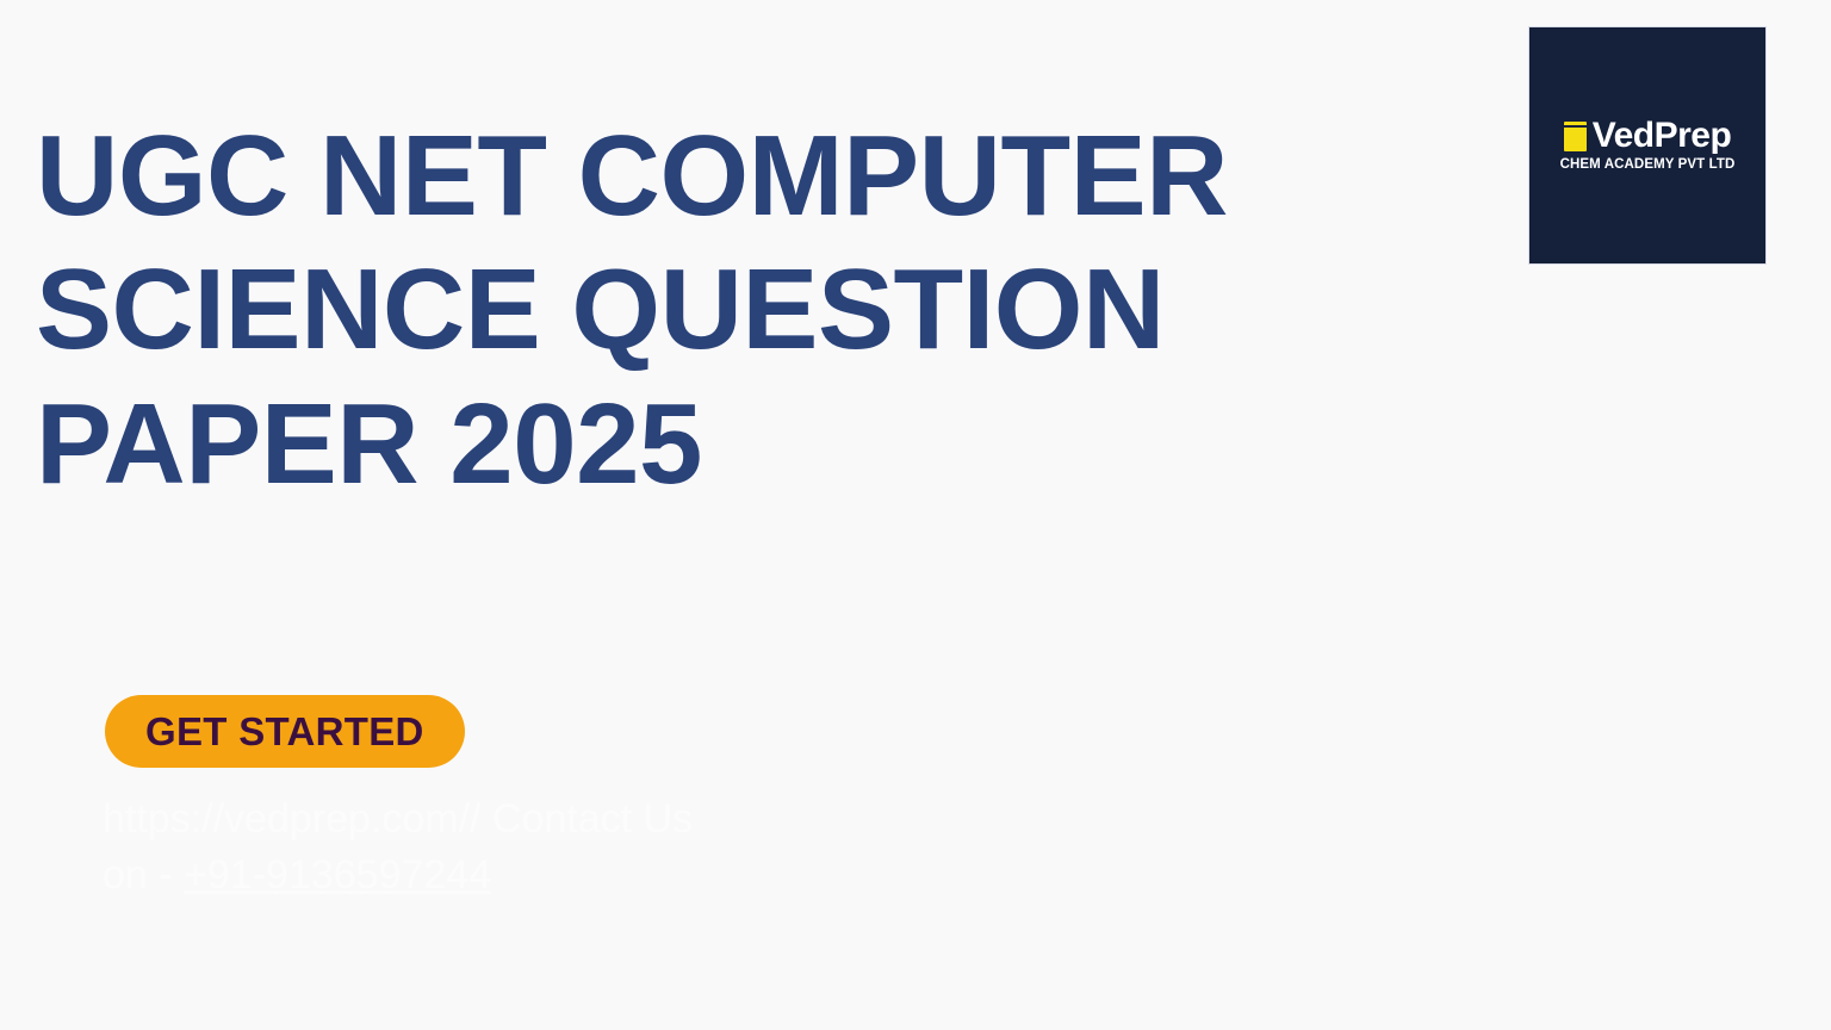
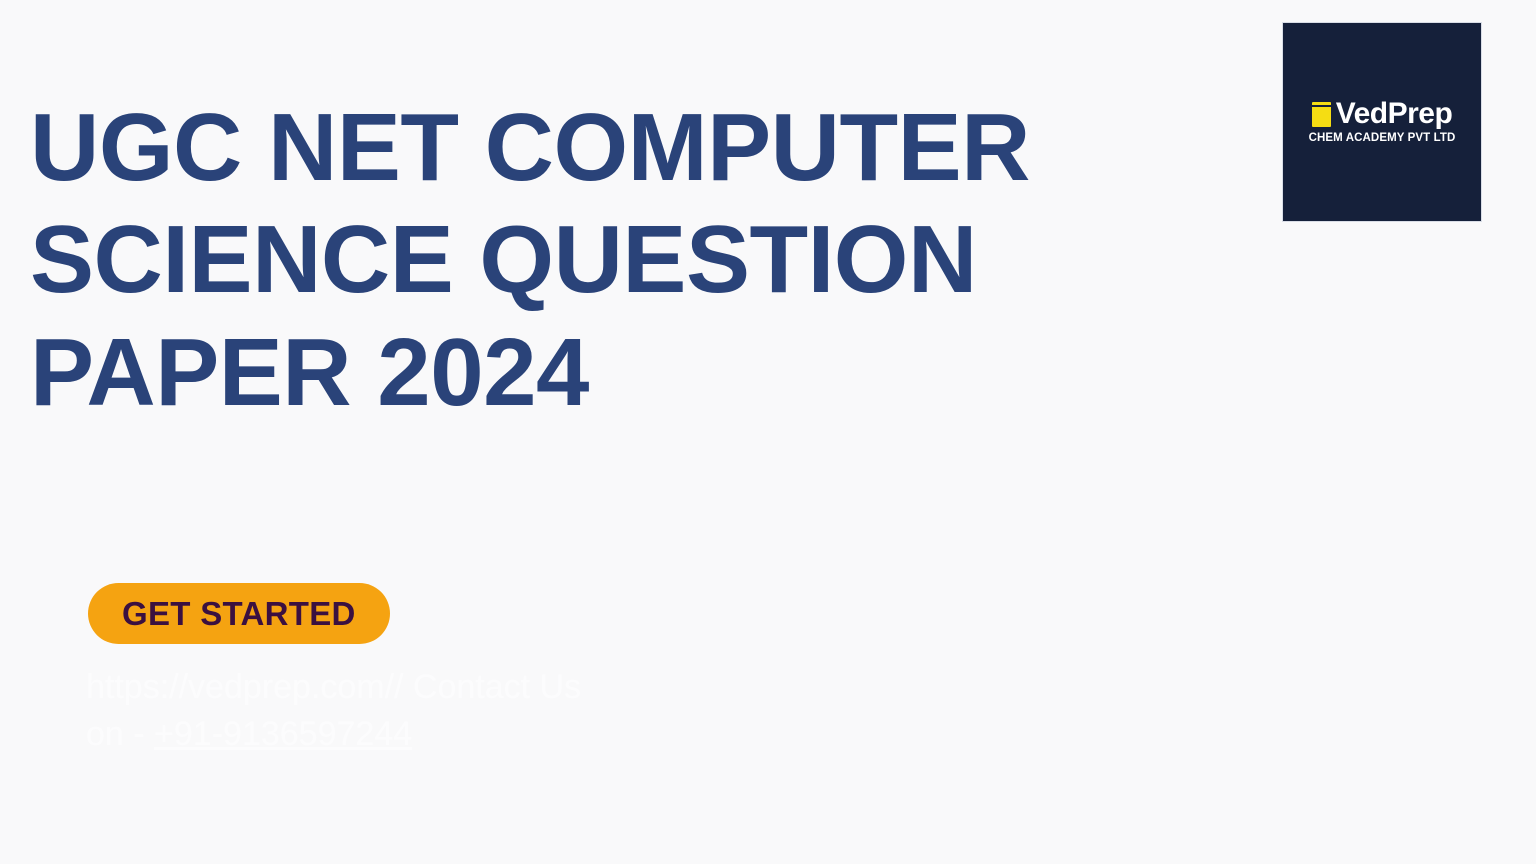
- UGC NET COMPUTER SCIENCE QUESTION PAPER 2025
+ UGC NET COMPUTER SCIENCE QUESTION PAPER 2024
  GET STARTED
  VedPrep
  CHEM ACADEMY PVT LTD
